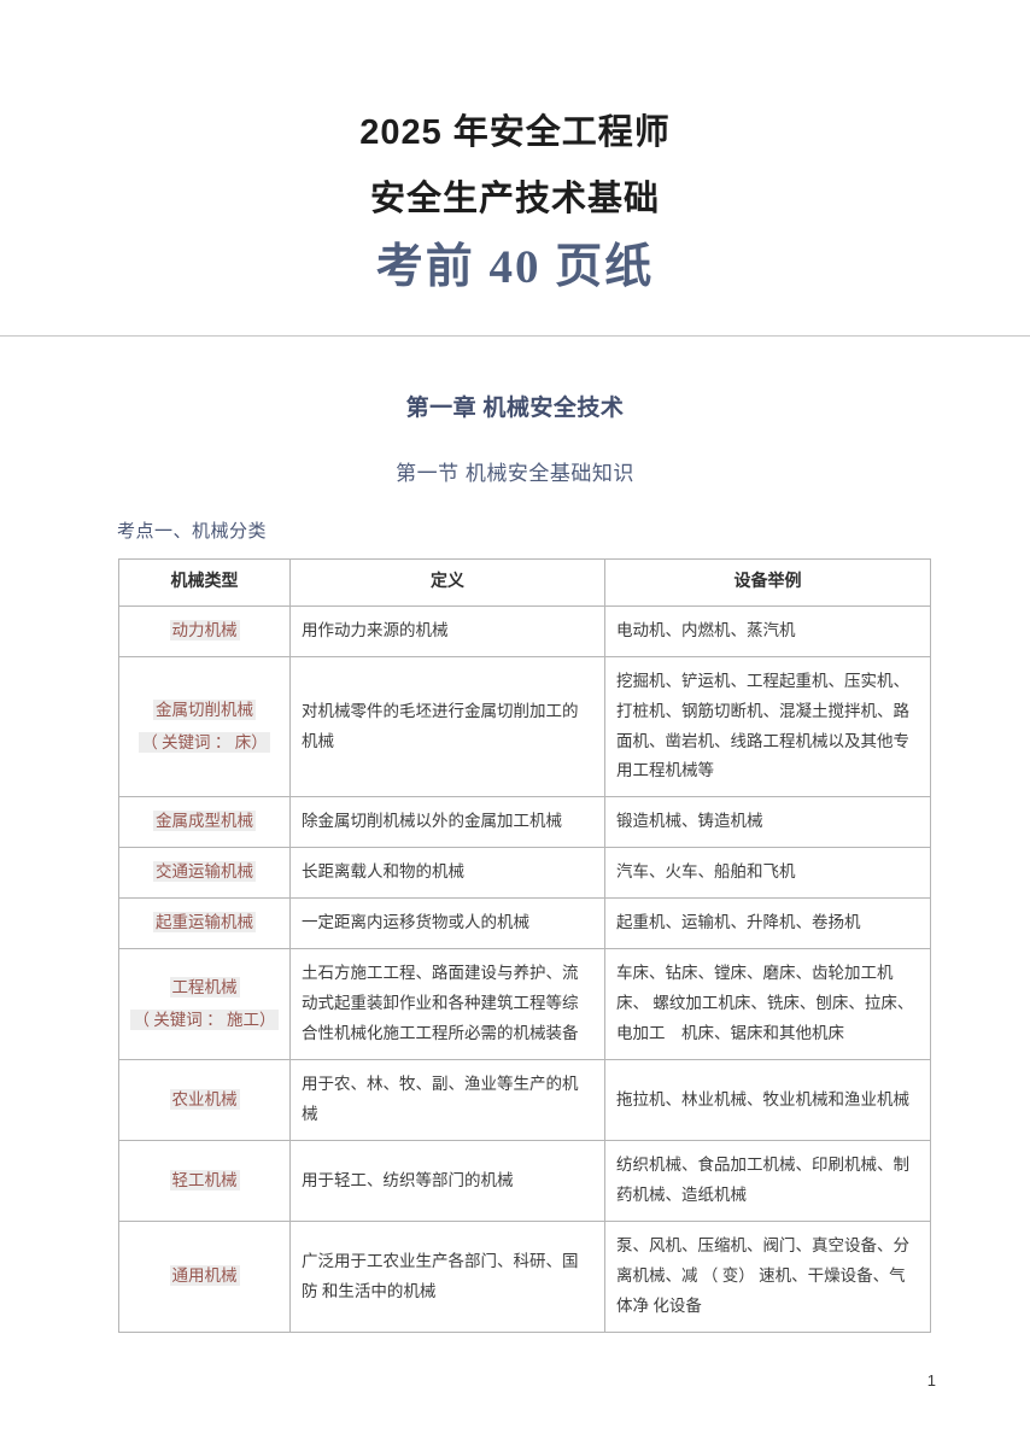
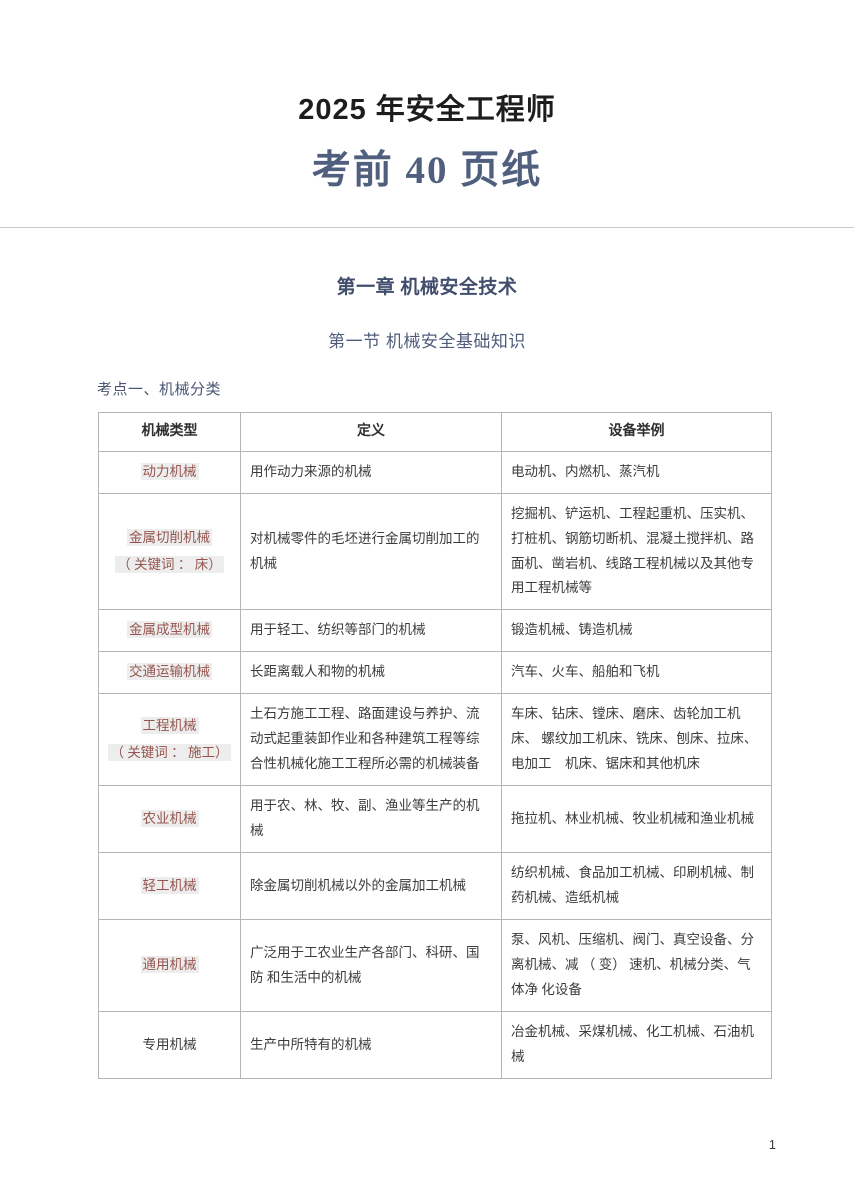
  2025 年安全工程师
- 安全生产技术基础
  考前 40 页纸
  第一章 机械安全技术
  第一节 机械安全基础知识
  考点一、机械分类
  机械类型	定义	设备举例
  动力机械	用作动力来源的机械	电动机、内燃机、蒸汽机
  金属切削机械（ 关键词 ： 床）	对机械零件的毛坯进行金属切削加工的机械	挖掘机、铲运机、工程起重机、压实机、 打桩机、钢筋切断机、混凝土搅拌机、路面机、凿岩机、线路工程机械以及其他专用工程机械等
- 金属成型机械	除金属切削机械以外的金属加工机械	锻造机械、铸造机械
+ 金属成型机械	用于轻工、纺织等部门的机械	锻造机械、铸造机械
  交通运输机械	长距离载人和物的机械	汽车、火车、船舶和飞机
- 起重运输机械	一定距离内运移货物或人的机械	起重机、运输机、升降机、卷扬机
  工程机械（ 关键词 ： 施工）	土石方施工工程、路面建设与养护、流动式起重装卸作业和各种建筑工程等综合性机械化施工工程所必需的机械装备	车床、钻床、镗床、磨床、齿轮加工机床、 螺纹加工机床、铣床、刨床、拉床、电加工 机床、锯床和其他机床
  农业机械	用于农、林、牧、副、渔业等生产的机械	拖拉机、林业机械、牧业机械和渔业机械
- 轻工机械	用于轻工、纺织等部门的机械	纺织机械、食品加工机械、印刷机械、制 药机械、造纸机械
+ 轻工机械	除金属切削机械以外的金属加工机械	纺织机械、食品加工机械、印刷机械、制 药机械、造纸机械
- 通用机械	广泛用于工农业生产各部门、科研、国防 和生活中的机械	泵、风机、压缩机、阀门、真空设备、分 离机械、减 （ 变） 速机、干燥设备、气体净 化设备
+ 通用机械	广泛用于工农业生产各部门、科研、国防 和生活中的机械	泵、风机、压缩机、阀门、真空设备、分 离机械、减 （ 变） 速机、机械分类、气体净 化设备
+ 专用机械	生产中所特有的机械	冶金机械、采煤机械、化工机械、石油机械
  1
